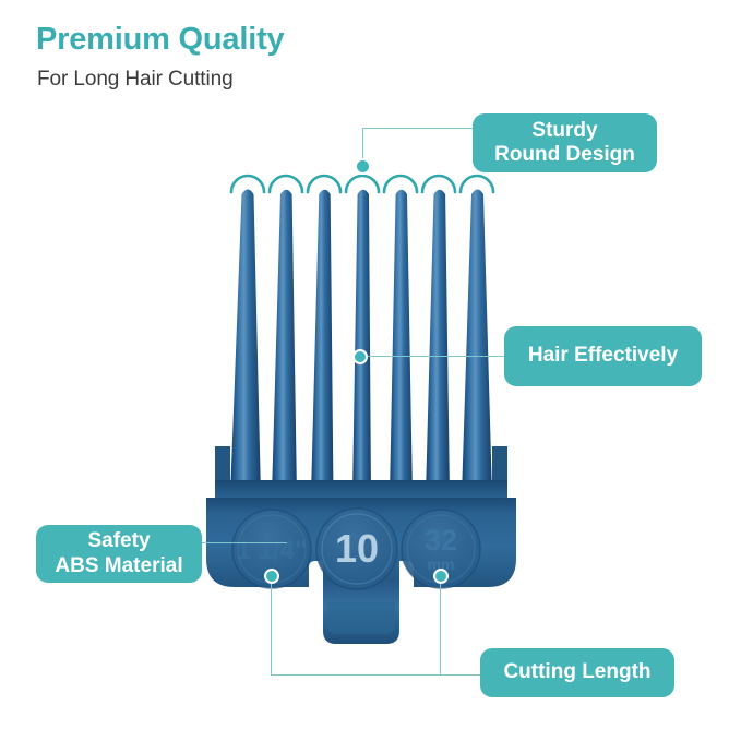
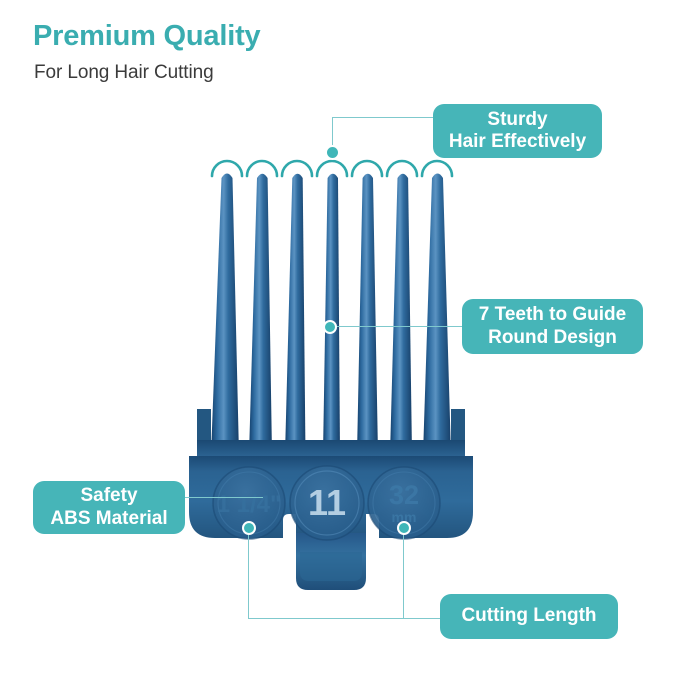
  Premium Quality
  For Long Hair Cutting
  1 1/4"
- 10
+ 11
  mm
  Sturdy
- Round Design
+ Hair Effectively
+ 7 Teeth to Guide
- Hair Effectively
+ Round Design
  Safety
  ABS Material
  Cutting Length
